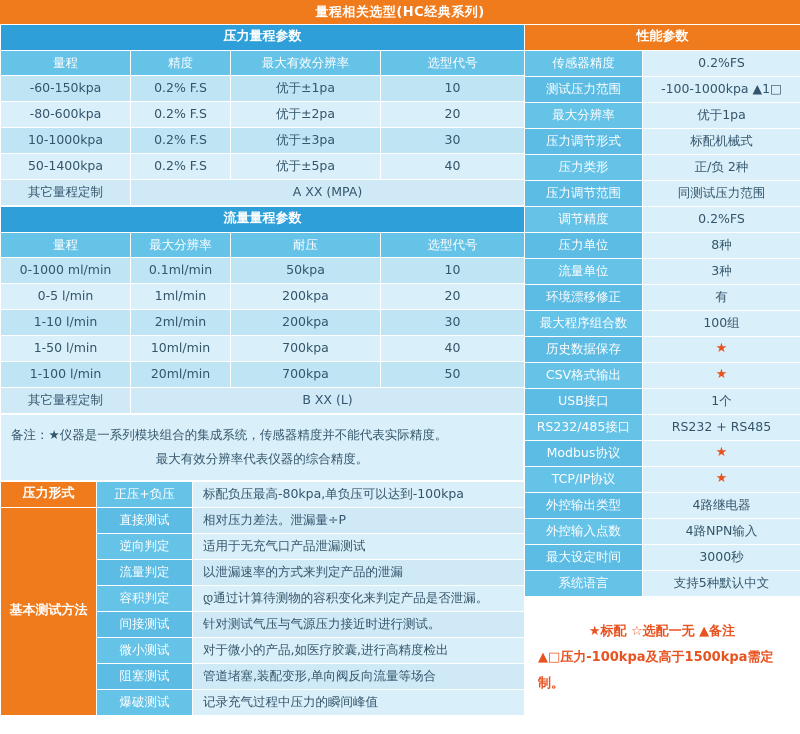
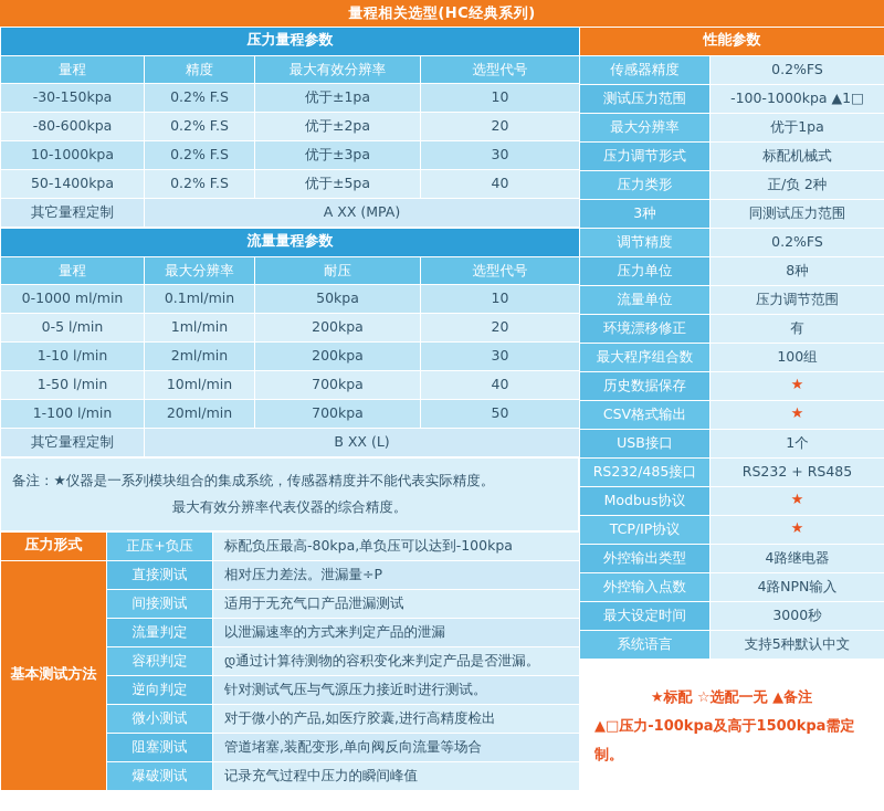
  量程相关选型(HC经典系列)
  压力量程参数
  量程	精度	最大有效分辨率	选型代号
- -60-150kpa	0.2% F.S	优于±1pa	10
+ -30-150kpa	0.2% F.S	优于±1pa	10
  -80-600kpa	0.2% F.S	优于±2pa	20
  10-1000kpa	0.2% F.S	优于±3pa	30
  50-1400kpa	0.2% F.S	优于±5pa	40
  其它量程定制	A XX (MPA)
  流量量程参数
  量程	最大分辨率	耐压	选型代号
  0-1000 ml/min	0.1ml/min	50kpa	10
  0-5 l/min	1ml/min	200kpa	20
  1-10 l/min	2ml/min	200kpa	30
  1-50 l/min	10ml/min	700kpa	40
  1-100 l/min	20ml/min	700kpa	50
  其它量程定制	B XX (L)
  备注：★仪器是一系列模块组合的集成系统，传感器精度并不能代表实际精度。
  最大有效分辨率代表仪器的综合精度。
  压力形式	正压+负压	标配负压最高-80kpa,单负压可以达到-100kpa
  基本测试方法	直接测试	相对压力差法。泄漏量÷P
- 逆向判定	适用于无充气口产品泄漏测试
+ 间接测试	适用于无充气口产品泄漏测试
  流量判定	以泄漏速率的方式来判定产品的泄漏
  容积判定	დ通过计算待测物的容积变化来判定产品是否泄漏。
- 间接测试	针对测试气压与气源压力接近时进行测试。
+ 逆向判定	针对测试气压与气源压力接近时进行测试。
  微小测试	对于微小的产品,如医疗胶囊,进行高精度检出
  阻塞测试	管道堵塞,装配变形,单向阀反向流量等场合
  爆破测试	记录充气过程中压力的瞬间峰值
  性能参数
  传感器精度	0.2%FS
  测试压力范围	-100-1000kpa ▲1□
  最大分辨率	优于1pa
  压力调节形式	标配机械式
  压力类形	正/负 2种
- 压力调节范围	同测试压力范围
+ 3种	同测试压力范围
  调节精度	0.2%FS
  压力单位	8种
- 流量单位	3种
+ 流量单位	压力调节范围
  环境漂移修正	有
  最大程序组合数	100组
  历史数据保存	★
  CSV格式输出	★
  USB接口	1个
  RS232/485接口	RS232 + RS485
  Modbus协议	★
  TCP/IP协议	★
  外控输出类型	4路继电器
  外控输入点数	4路NPN输入
  最大设定时间	3000秒
  系统语言	支持5种默认中文
  ★标配 ☆选配一无 ▲备注
  ▲□压力-100kpa及高于1500kpa需定
  制。
